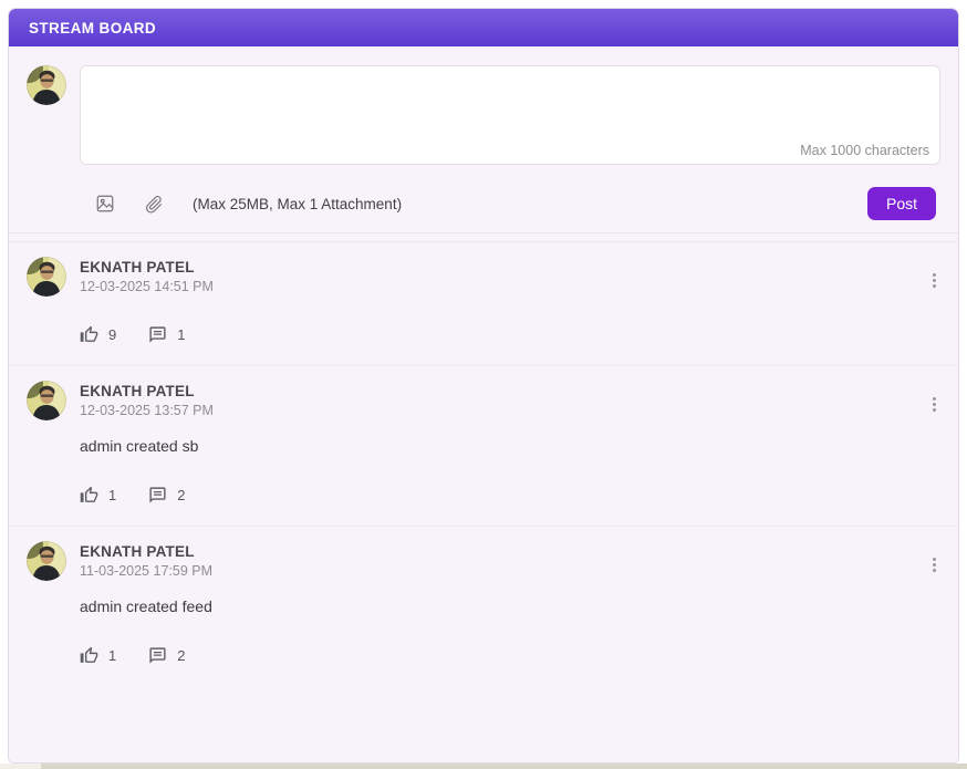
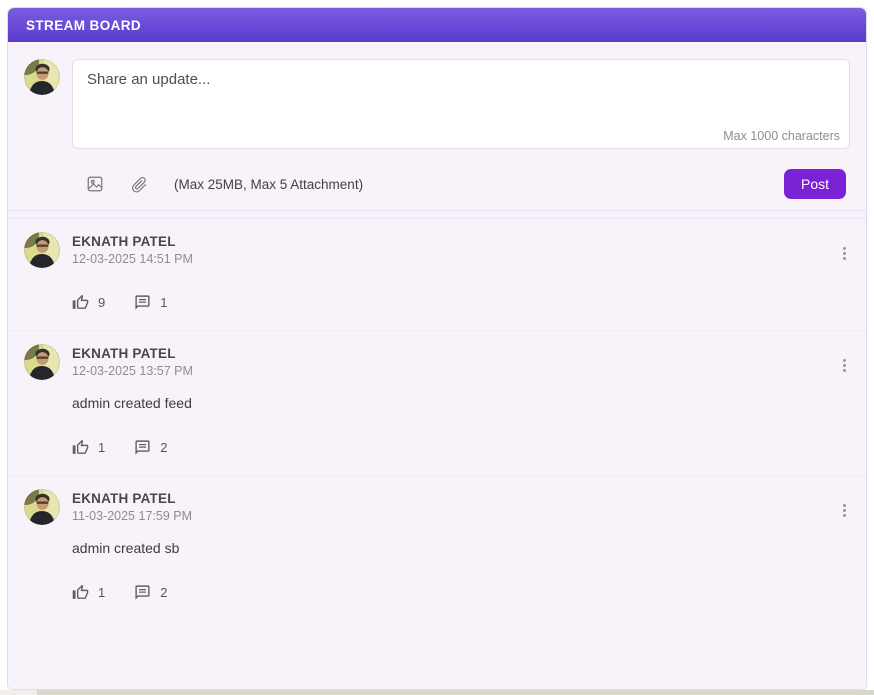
  STREAM BOARD
+ Share an update...
  Max 1000 characters
- (Max 25MB, Max 1 Attachment)
+ (Max 25MB, Max 5 Attachment)
  Post
  EKNATH PATEL
  12-03-2025 14:51 PM
  9
  1
  EKNATH PATEL
  12-03-2025 13:57 PM
- admin created sb
+ admin created feed
  1
  2
  EKNATH PATEL
  11-03-2025 17:59 PM
- admin created feed
+ admin created sb
  1
  2
